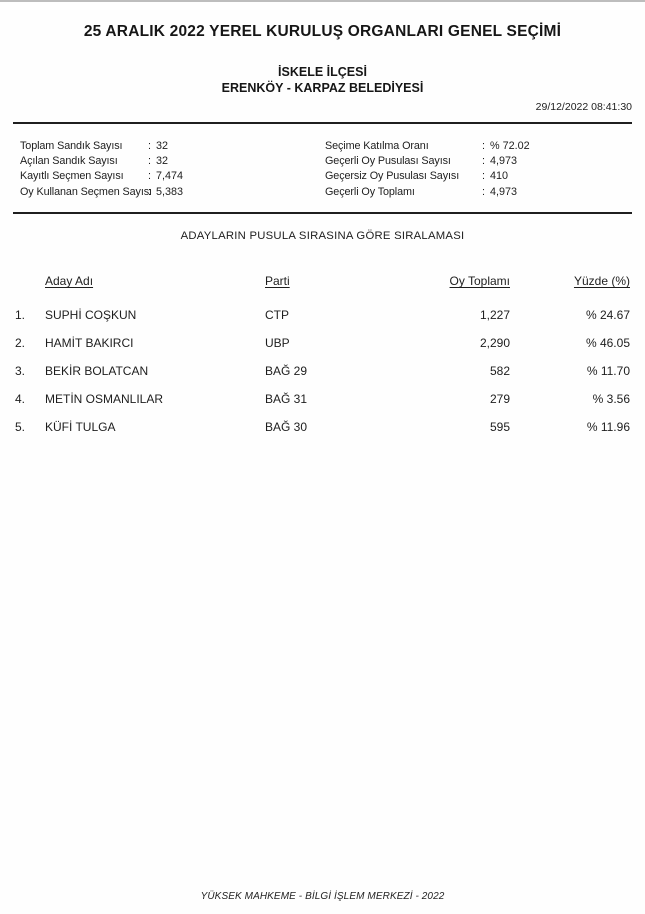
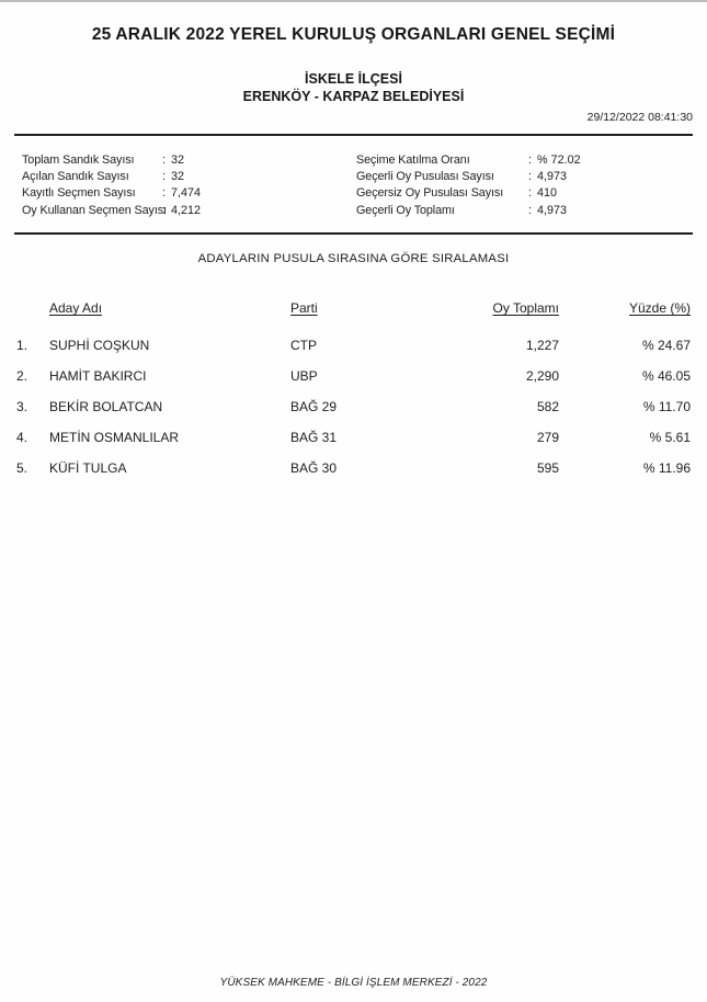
  25 ARALIK 2022 YEREL KURULUŞ ORGANLARI GENEL SEÇİMİ
  İSKELE İLÇESİ
  ERENKÖY - KARPAZ BELEDİYESİ
  29/12/2022 08:41:30
  Toplam Sandık Sayısı
  : 32
  Açılan Sandık Sayısı
  : 32
  Kayıtlı Seçmen Sayısı
  : 7,474
  Oy Kullanan Seçmen Sayısı
- : 5,383
+ : 4,212
  Seçime Katılma Oranı
  : % 72.02
  Geçerli Oy Pusulası Sayısı
  : 4,973
  Geçersiz Oy Pusulası Sayısı
  : 410
  Geçerli Oy Toplamı
  : 4,973
  ADAYLARIN PUSULA SIRASINA GÖRE SIRALAMASI
  Aday Adı
  Parti
  Oy Toplamı
  Yüzde (%)
  1.
  SUPHİ COŞKUN
  CTP
  1,227
  % 24.67
  2.
  HAMİT BAKIRCI
  UBP
  2,290
  % 46.05
  3.
  BEKİR BOLATCAN
  BAĞ 29
  582
  % 11.70
  4.
  METİN OSMANLILAR
  BAĞ 31
  279
- % 3.56
+ % 5.61
  5.
  KÜFİ TULGA
  BAĞ 30
  595
  % 11.96
  YÜKSEK MAHKEME - BİLGİ İŞLEM MERKEZİ - 2022
